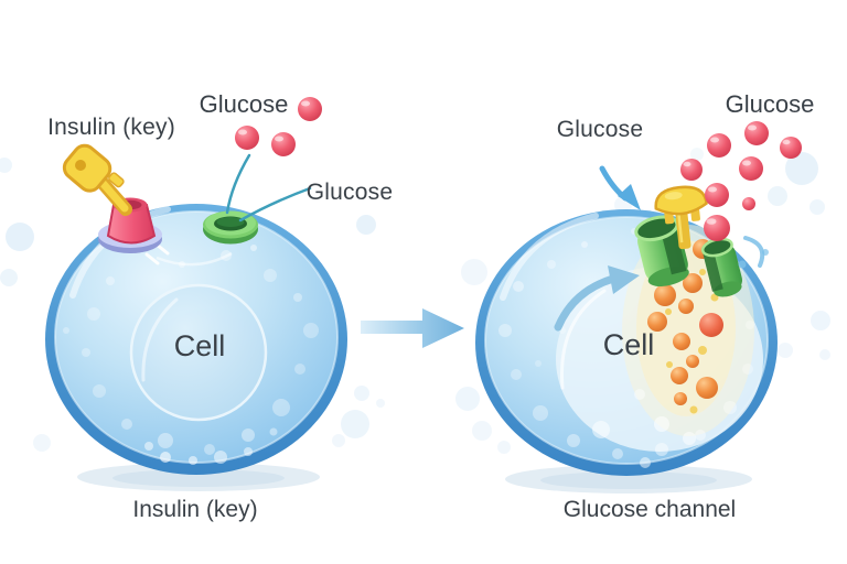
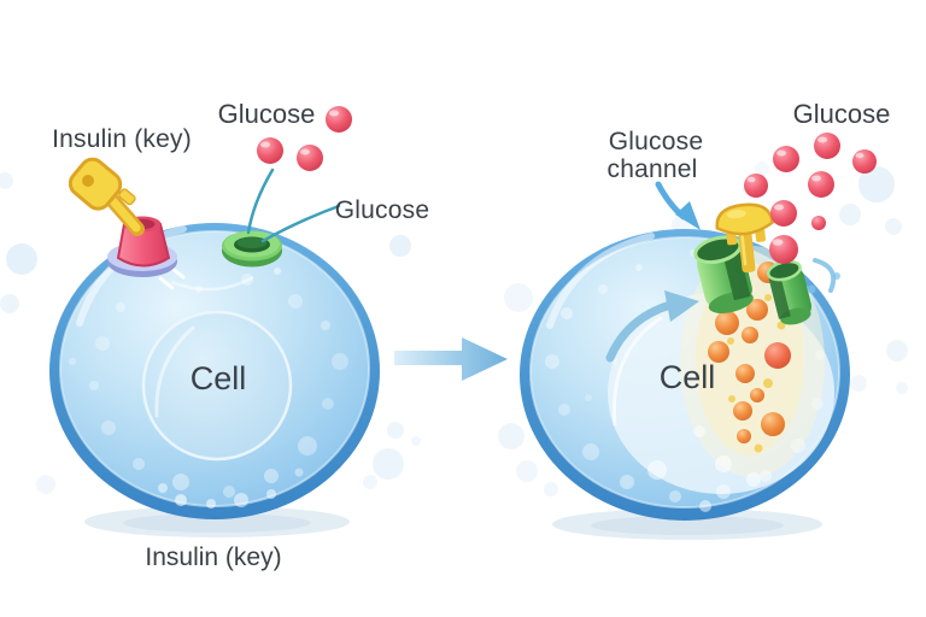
  Cell
  Insulin (key)
  Glucose
  Glucose
  Cell
  Glucose
  Glucose
+ channel
  Insulin (key)
- Glucose channel
